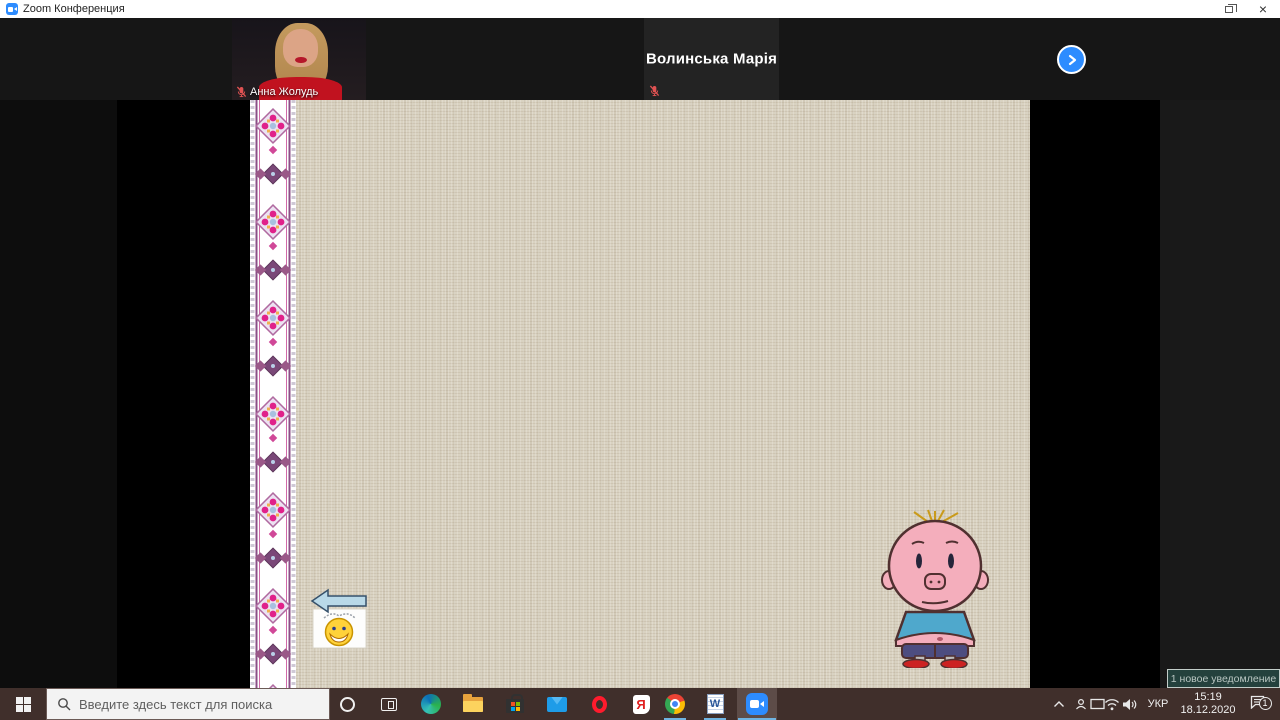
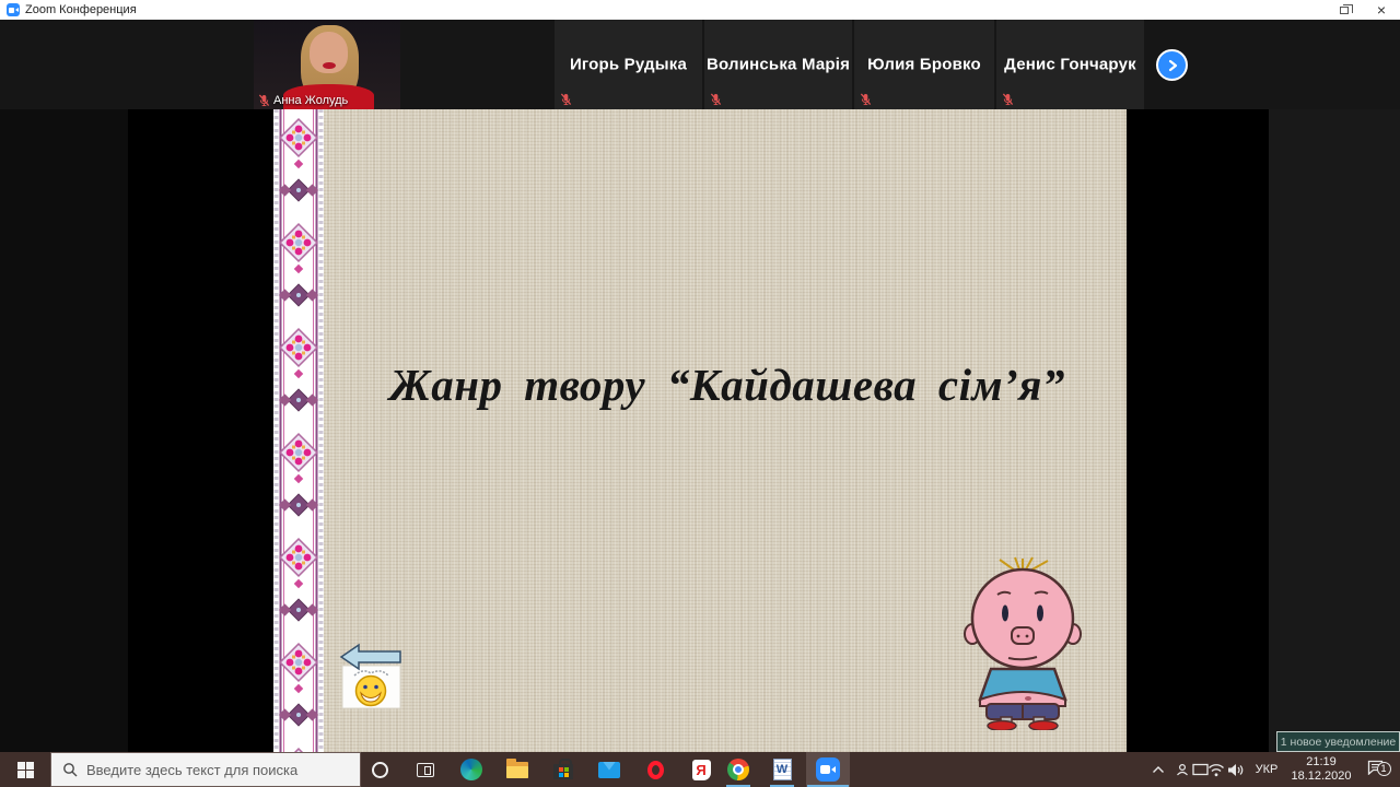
  Zoom Конференция
  ×
  Анна Жолудь
+ Игорь Рудыка
  Волинська Марія
+ Юлия Бровко
+ Денис Гончарук
+ Жанр твору “Кайдашева сім’я”
  1 новое уведомление
  Введите здесь текст для поиска
  Я
  W
  УКР
- 15:19
+ 21:19
  18.12.2020
  1
